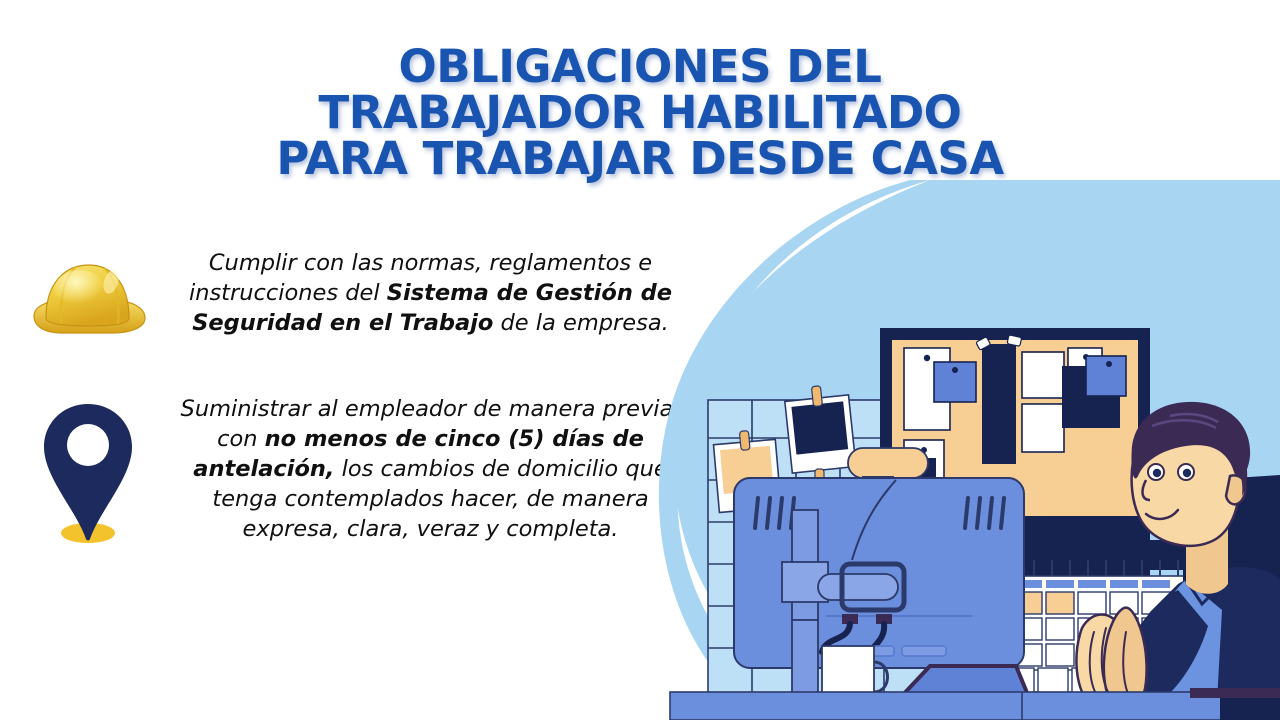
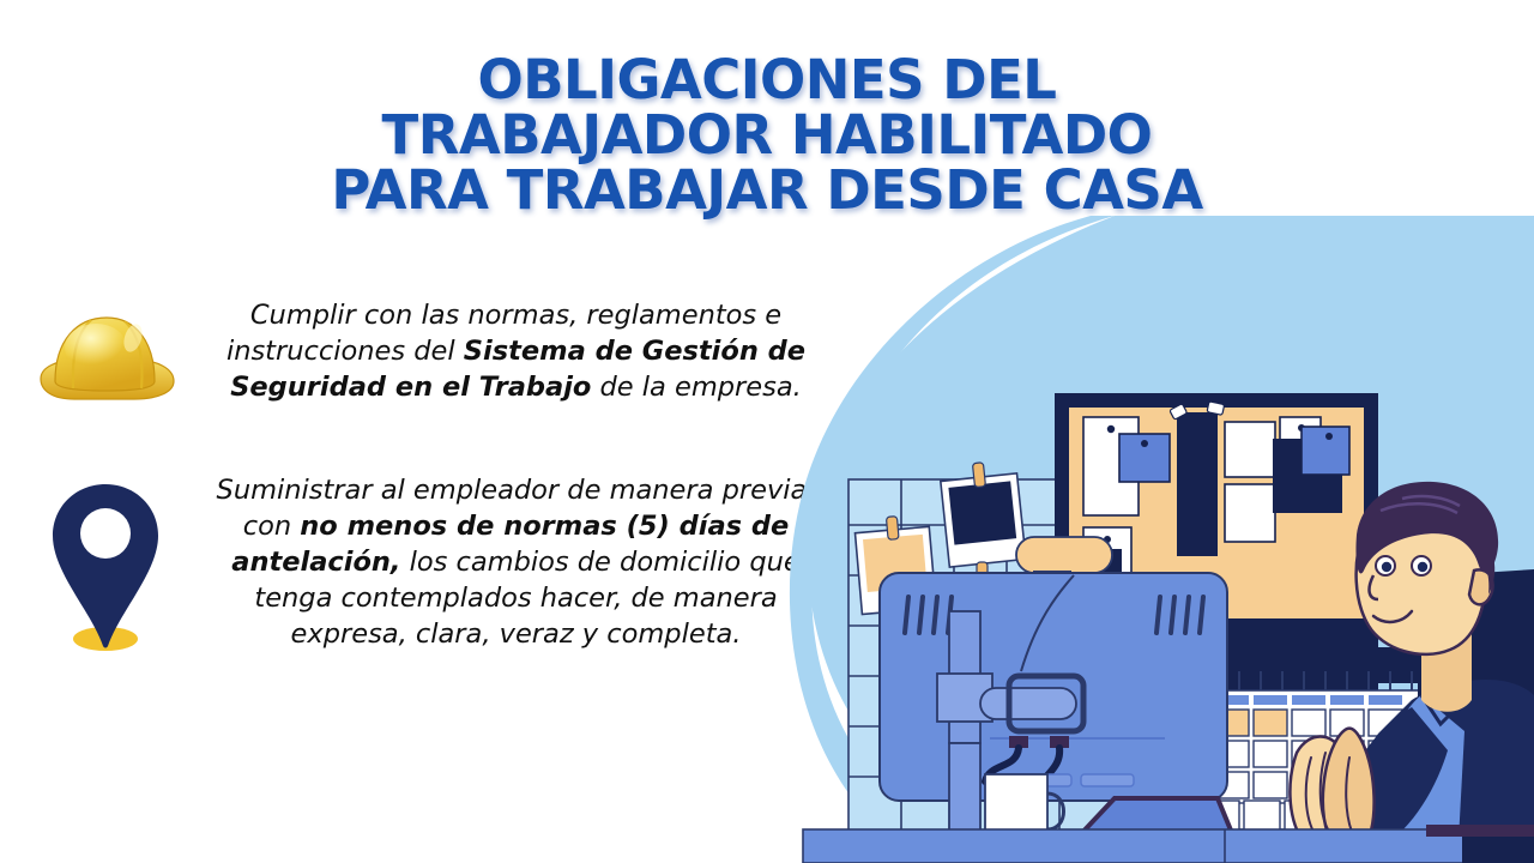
  OBLIGACIONES DEL
  TRABAJADOR HABILITADO
  PARA TRABAJAR DESDE CASA
  Cumplir con las normas, reglamentos e instrucciones del Sistema de Gestión de Seguridad en el Trabajo de la empresa.
- Suministrar al empleador de manera previa con no menos de cinco (5) días de antelación, los cambios de domicilio qu tenga contemplados hacer, de manera expresa, clara, veraz y completa.
+ Suministrar al empleador de manera previa con no menos de normas (5) días de antelación, los cambios de domicilio qu tenga contemplados hacer, de manera expresa, clara, veraz y completa.
